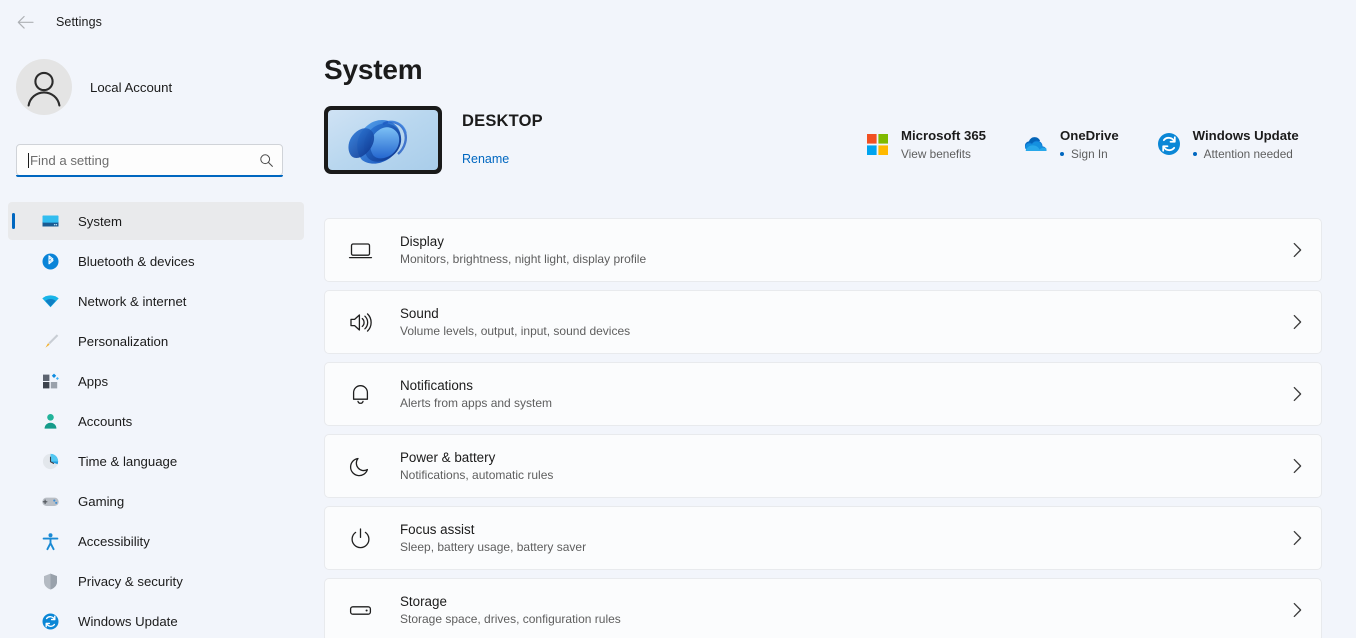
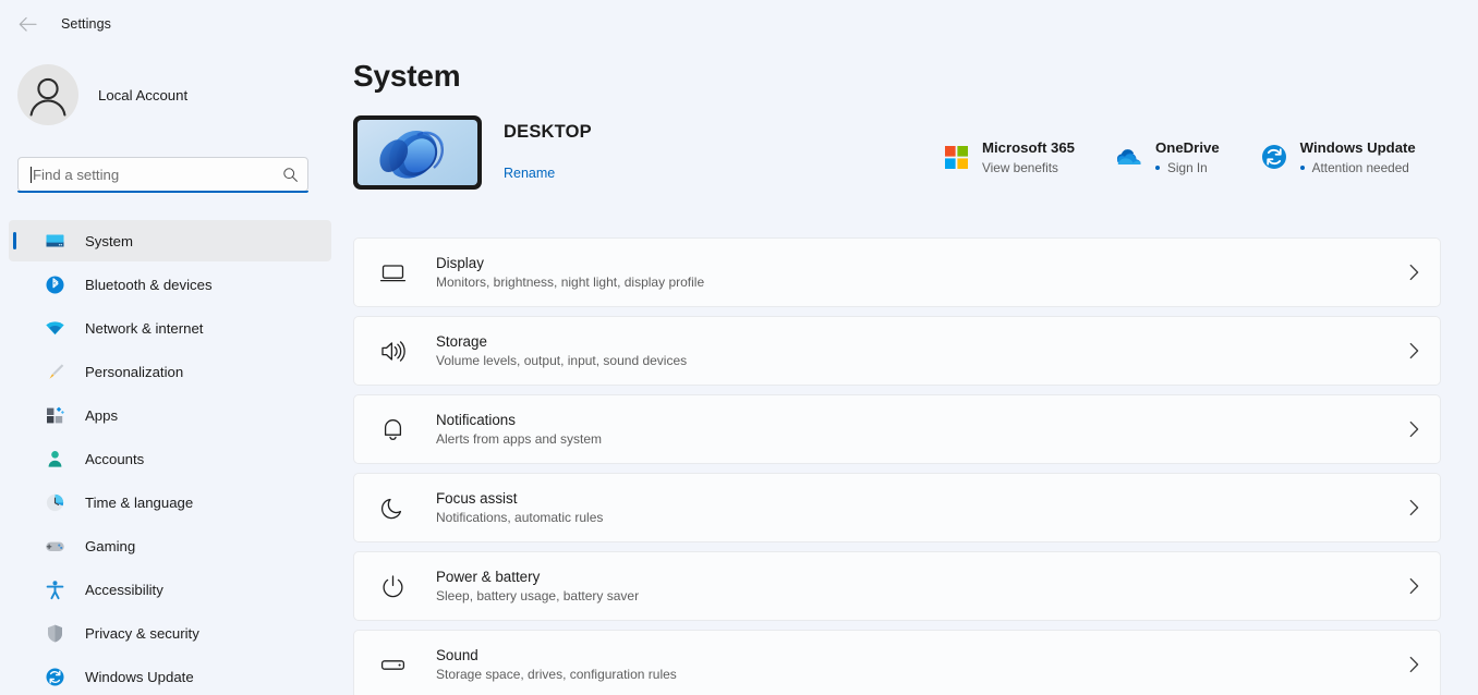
  Settings
  Local Account
  Find a setting
  System
  Bluetooth & devices
  Network & internet
  Personalization
  Apps
  Accounts
  Time & language
  Gaming
  Accessibility
  Privacy & security
  Windows Update
  System
  DESKTOP
  Rename
  Microsoft 365
  View benefits
  OneDrive
  Sign In
  Windows Update
  Attention needed
  Display
  Monitors, brightness, night light, display profile
- Sound
+ Storage
  Volume levels, output, input, sound devices
  Notifications
  Alerts from apps and system
- Power & battery
+ Focus assist
  Notifications, automatic rules
- Focus assist
+ Power & battery
  Sleep, battery usage, battery saver
- Storage
+ Sound
  Storage space, drives, configuration rules
